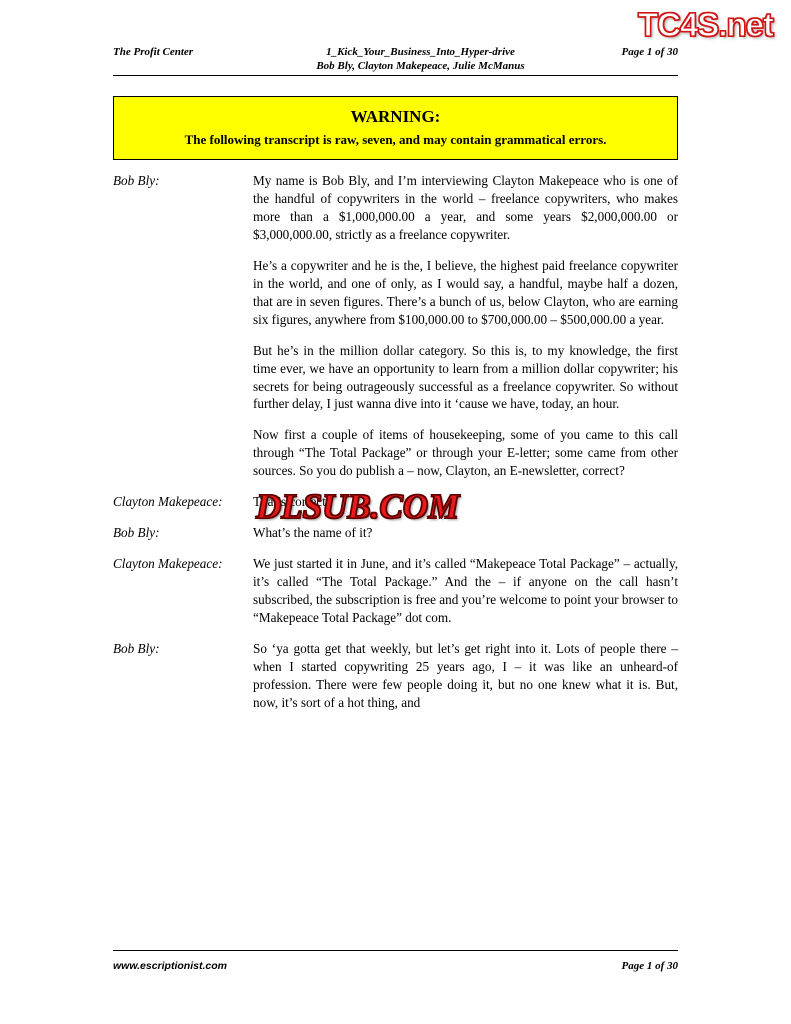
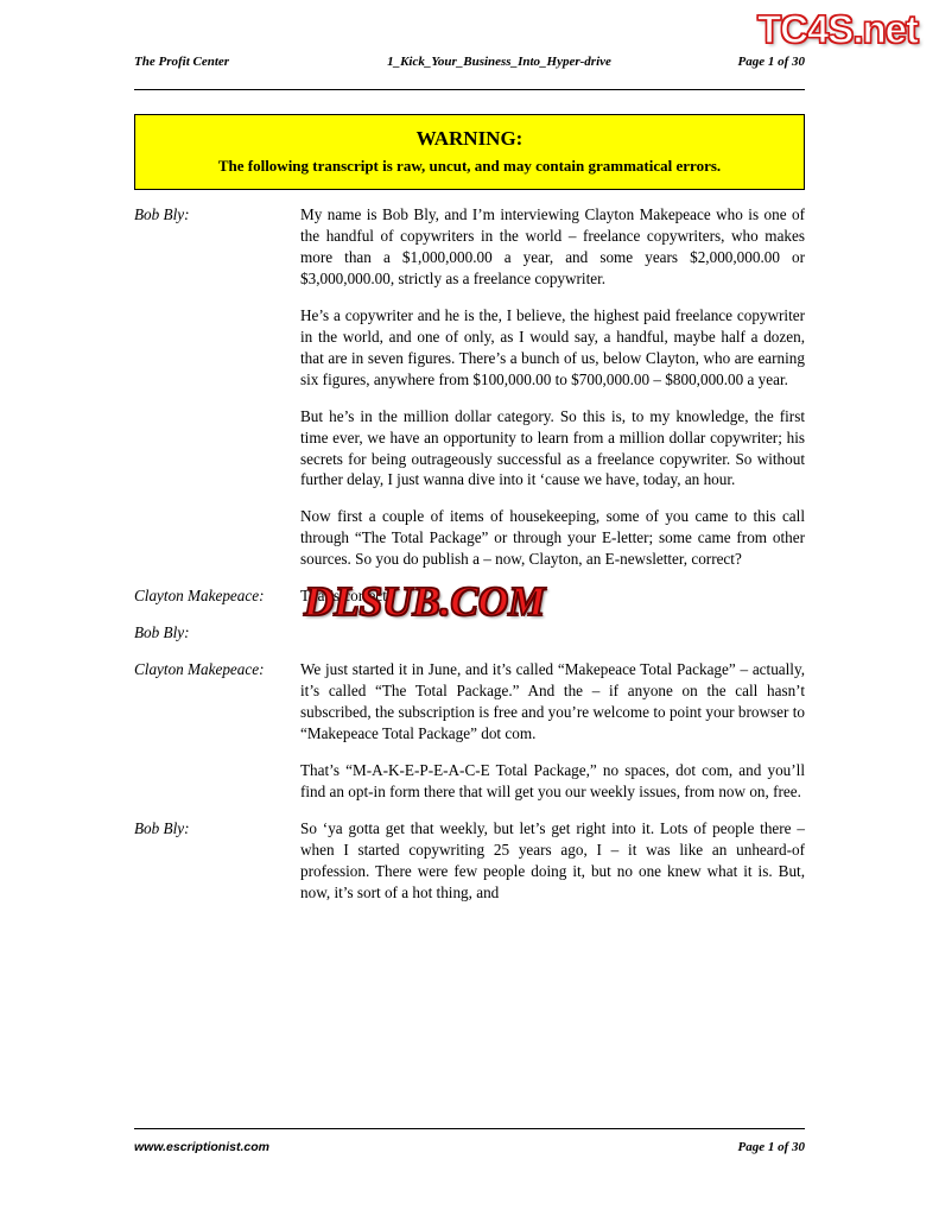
  TC4S.net
  The Profit Center
  1_Kick_Your_Business_Into_Hyper-drive
- Bob Bly, Clayton Makepeace, Julie McManus
  Page 1 of 30
  WARNING:
- The following transcript is raw, seven, and may contain grammatical errors.
+ The following transcript is raw, uncut, and may contain grammatical errors.
  Bob Bly:
  My name is Bob Bly, and I’m interviewing Clayton Makepeace who is one of the handful of copywriters in the world – freelance copywriters, who makes more than a $1,000,000.00 a year, and some years $2,000,000.00 or $3,000,000.00, strictly as a freelance copywriter.
- He’s a copywriter and he is the, I believe, the highest paid freelance copywriter in the world, and one of only, as I would say, a handful, maybe half a dozen, that are in seven figures. There’s a bunch of us, below Clayton, who are earning six figures, anywhere from $100,000.00 to $700,000.00 – $500,000.00 a year.
+ He’s a copywriter and he is the, I believe, the highest paid freelance copywriter in the world, and one of only, as I would say, a handful, maybe half a dozen, that are in seven figures. There’s a bunch of us, below Clayton, who are earning six figures, anywhere from $100,000.00 to $700,000.00 – $800,000.00 a year.
  But he’s in the million dollar category. So this is, to my knowledge, the first time ever, we have an opportunity to learn from a million dollar copywriter; his secrets for being outrageously successful as a freelance copywriter. So without further delay, I just wanna dive into it ‘cause we have, today, an hour.
  Now first a couple of items of housekeeping, some of you came to this call through “The Total Package” or through your E-letter; some came from other sources. So you do publish a – now, Clayton, an E-newsletter, correct?
  Clayton Makepeace:
  That’s correct.
  Bob Bly:
- What’s the name of it?
  Clayton Makepeace:
  We just started it in June, and it’s called “Makepeace Total Package” – actually, it’s called “The Total Package.” And the – if anyone on the call hasn’t subscribed, the subscription is free and you’re welcome to point your browser to “Makepeace Total Package” dot com.
+ That’s “M-A-K-E-P-E-A-C-E Total Package,” no spaces, dot com, and you’ll find an opt-in form there that will get you our weekly issues, from now on, free.
  Bob Bly:
  So ‘ya gotta get that weekly, but let’s get right into it. Lots of people there – when I started copywriting 25 years ago, I – it was like an unheard-of profession. There were few people doing it, but no one knew what it is. But, now, it’s sort of a hot thing, and
  DLSUB.COM
  www.escriptionist.com
  Page 1 of 30
